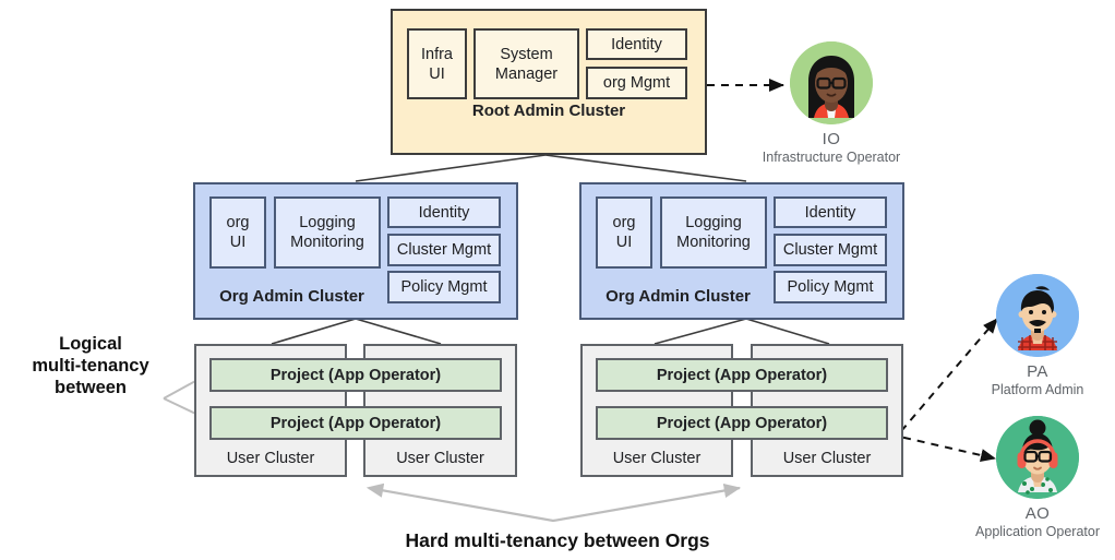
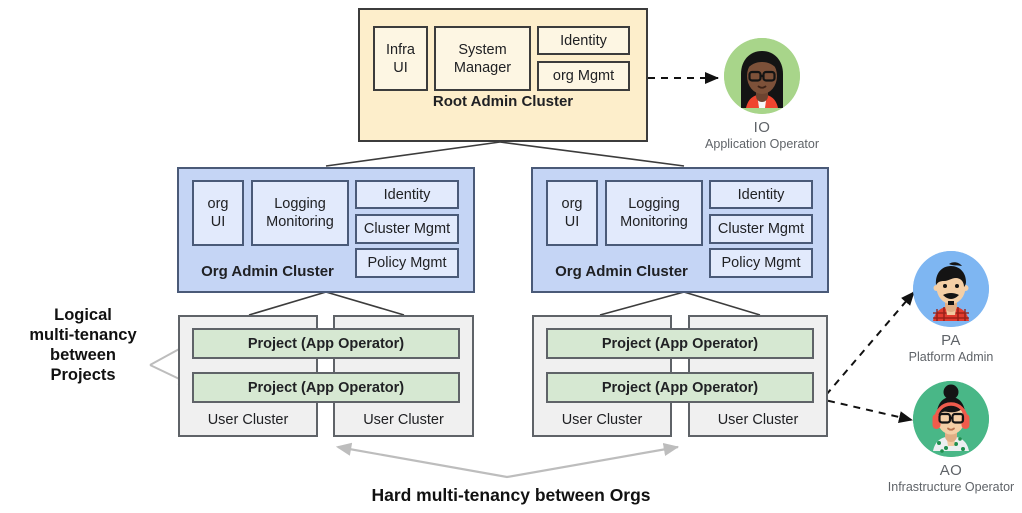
  Infra
  UI
  System
  Manager
  Identity
  org Mgmt
  Root Admin Cluster
  org
  UI
  Logging
  Monitoring
  Identity
  Cluster Mgmt
  Policy Mgmt
  Org Admin Cluster
  org
  UI
  Logging
  Monitoring
  Identity
  Cluster Mgmt
  Policy Mgmt
  Org Admin Cluster
  User Cluster
  User Cluster
  Project (App Operator)
  Project (App Operator)
  User Cluster
  User Cluster
  Project (App Operator)
  Project (App Operator)
  Logical
  multi-tenancy
  between
+ Projects
  Hard multi-tenancy between Orgs
  IO
- Infrastructure Operator
+ Application Operator
  PA
  Platform Admin
  AO
- Application Operator
+ Infrastructure Operator
